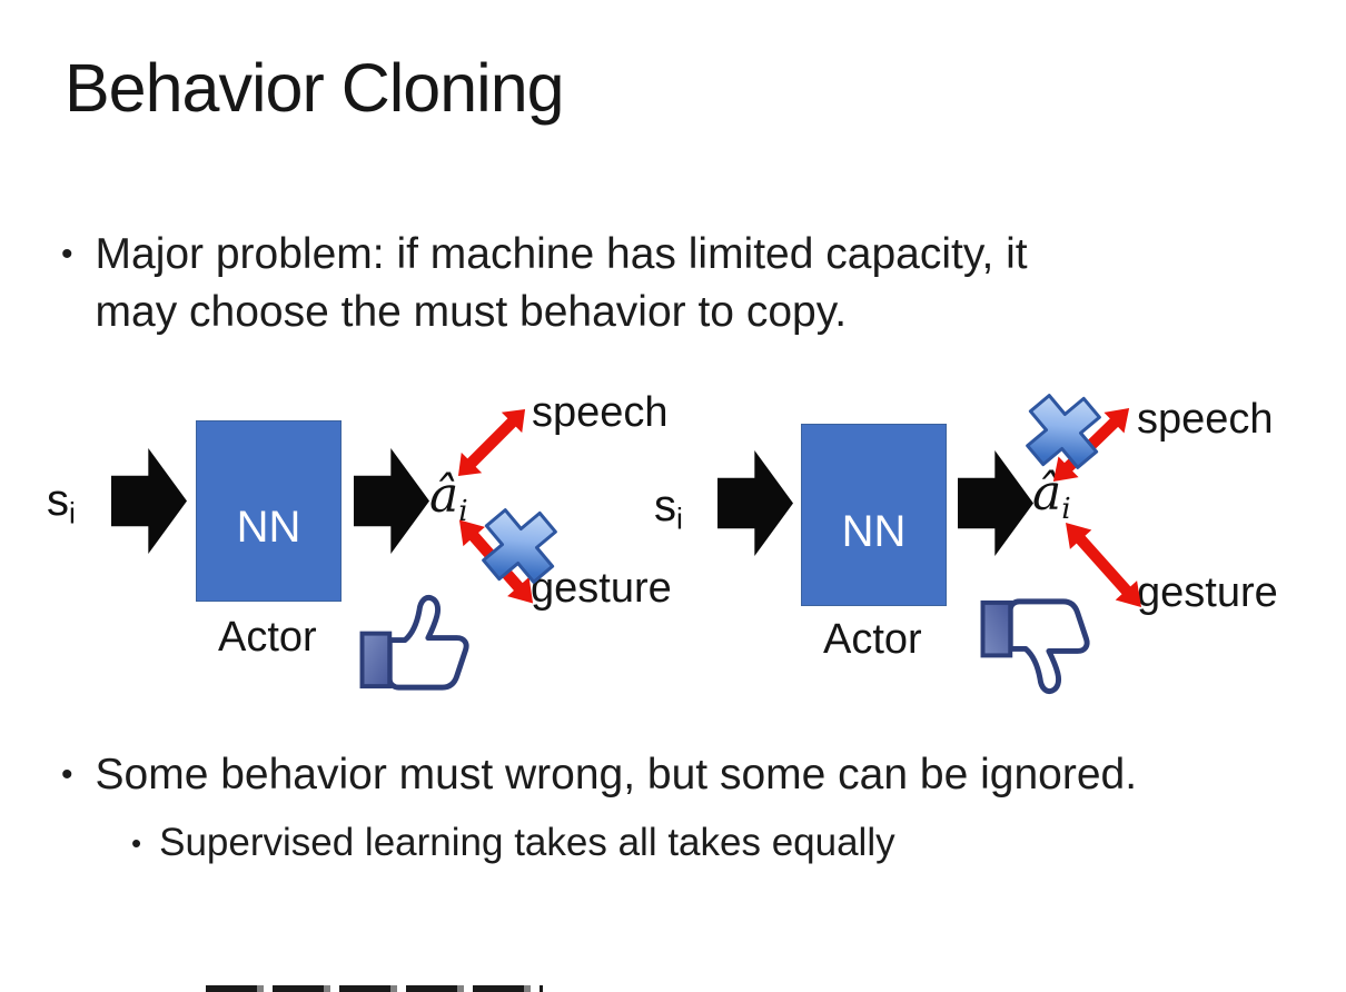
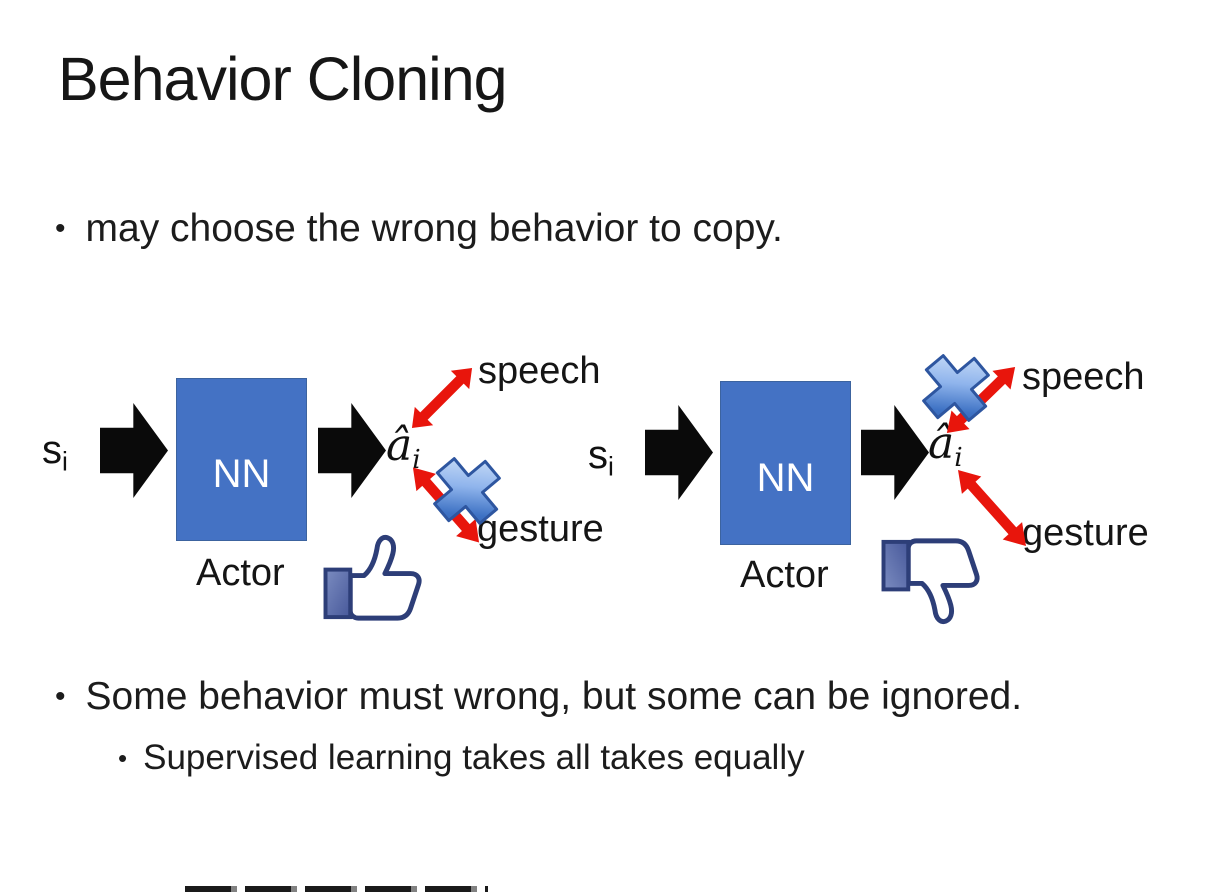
  Behavior Cloning
  •
- Major problem: if machine has limited capacity, it
- may choose the must behavior to copy.
+ may choose the wrong behavior to copy.
  si
  NN
  âi
  speech
  gesture
  Actor
  si
  NN
  âi
  speech
  gesture
  Actor
  •
  Some behavior must wrong, but some can be ignored.
  •
  Supervised learning takes all takes equally
